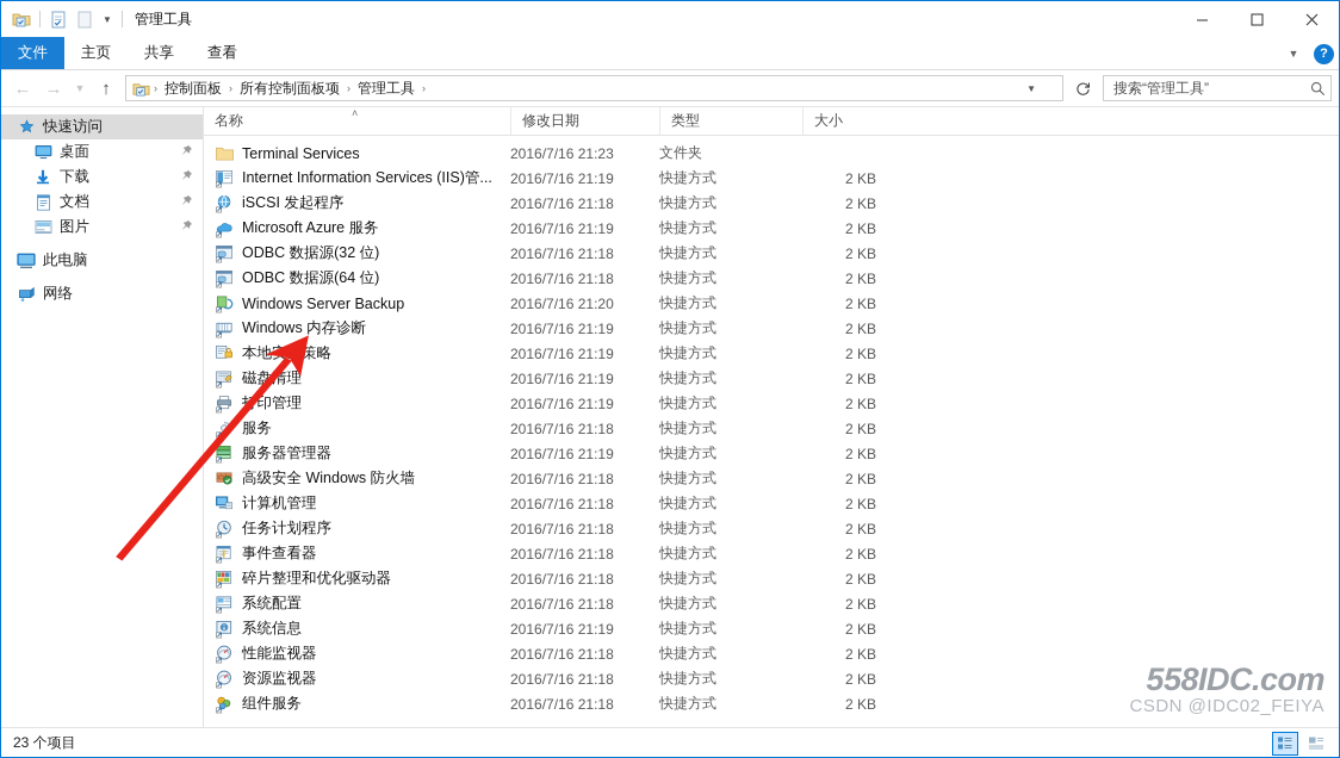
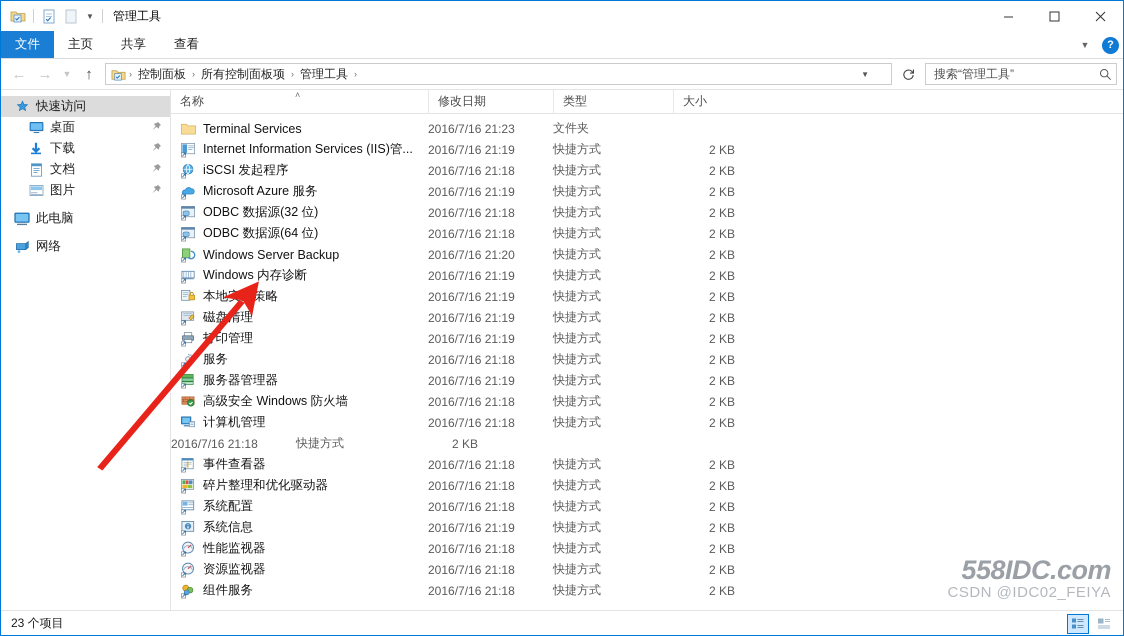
  ▼
  管理工具
  文件
  主页
  共享
  查看
  ▼
  ?
  ←
  →
  ▼
  ↑
  ›
  控制面板
  ›
  所有控制面板项
  ›
  管理工具
  ›
  ▼
  搜索“管理工具”
  快速访问
  桌面
  下载
  文档
  图片
  此电脑
  网络
  名称
  ˄
  修改日期
  类型
  大小
  Terminal Services
  2016/7/16 21:23
  文件夹
  Internet Information Services (IIS)管...
  2016/7/16 21:19
  快捷方式
  2 KB
  iSCSI 发起程序
  2016/7/16 21:18
  快捷方式
  2 KB
  Microsoft Azure 服务
  2016/7/16 21:19
  快捷方式
  2 KB
  ODBC 数据源(32 位)
  2016/7/16 21:18
  快捷方式
  2 KB
  ODBC 数据源(64 位)
  2016/7/16 21:18
  快捷方式
  2 KB
  Windows Server Backup
  2016/7/16 21:20
  快捷方式
  2 KB
  Windows 内存诊断
  2016/7/16 21:19
  快捷方式
  2 KB
  本地安全策略
  2016/7/16 21:19
  快捷方式
  2 KB
  磁盘清理
  2016/7/16 21:19
  快捷方式
  2 KB
  印管理
  2016/7/16 21:19
  快捷方式
  2 KB
  服务
  2016/7/16 21:18
  快捷方式
  2 KB
  服务器管理器
  2016/7/16 21:19
  快捷方式
  2 KB
  高级安全 Windows 防火墙
  2016/7/16 21:18
  快捷方式
  2 KB
  计算机管理
  2016/7/16 21:18
  快捷方式
  2 KB
- 任务计划程序
  2016/7/16 21:18
  快捷方式
  2 KB
  事件查看器
  2016/7/16 21:18
  快捷方式
  2 KB
  碎片整理和优化驱动器
  2016/7/16 21:18
  快捷方式
  2 KB
  系统配置
  2016/7/16 21:18
  快捷方式
  2 KB
  系统信息
  2016/7/16 21:19
  快捷方式
  2 KB
  性能监视器
  2016/7/16 21:18
  快捷方式
  2 KB
  资源监视器
  2016/7/16 21:18
  快捷方式
  2 KB
  组件服务
  2016/7/16 21:18
  快捷方式
  2 KB
  558IDC.com
  CSDN @IDC02_FEIYA
  23 个项目
